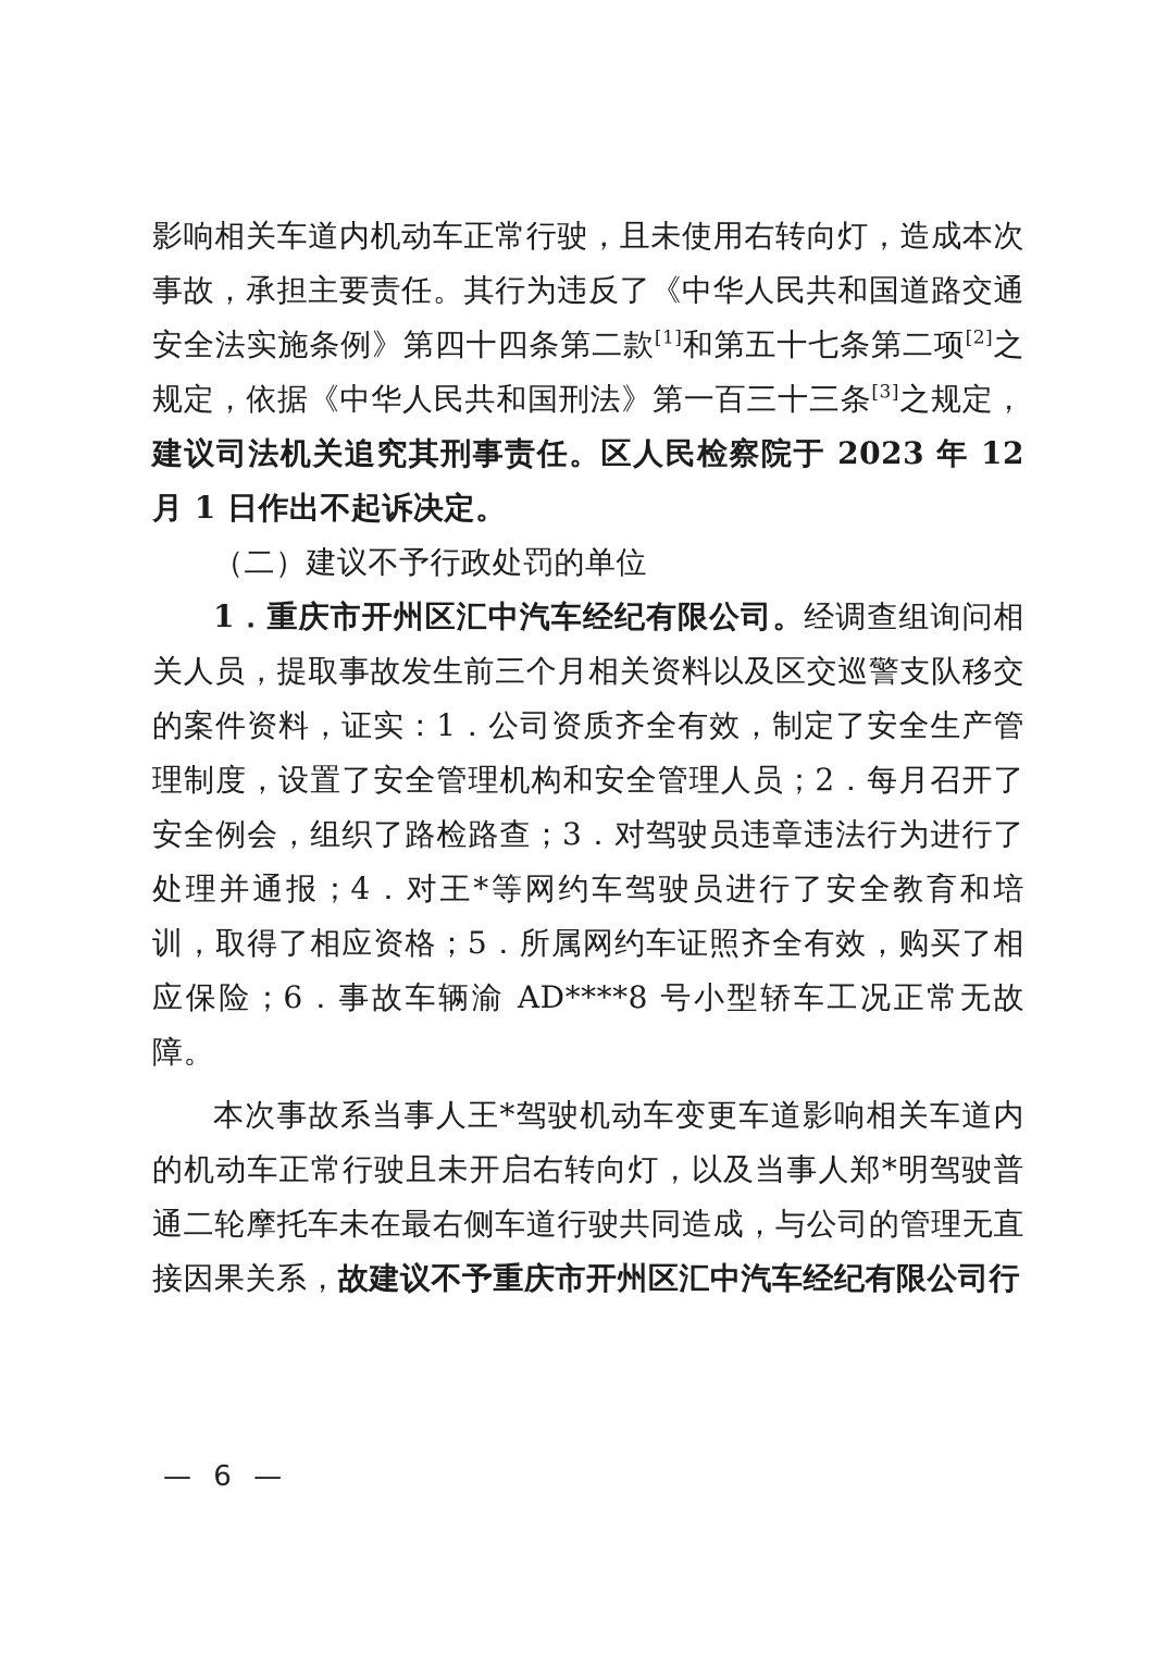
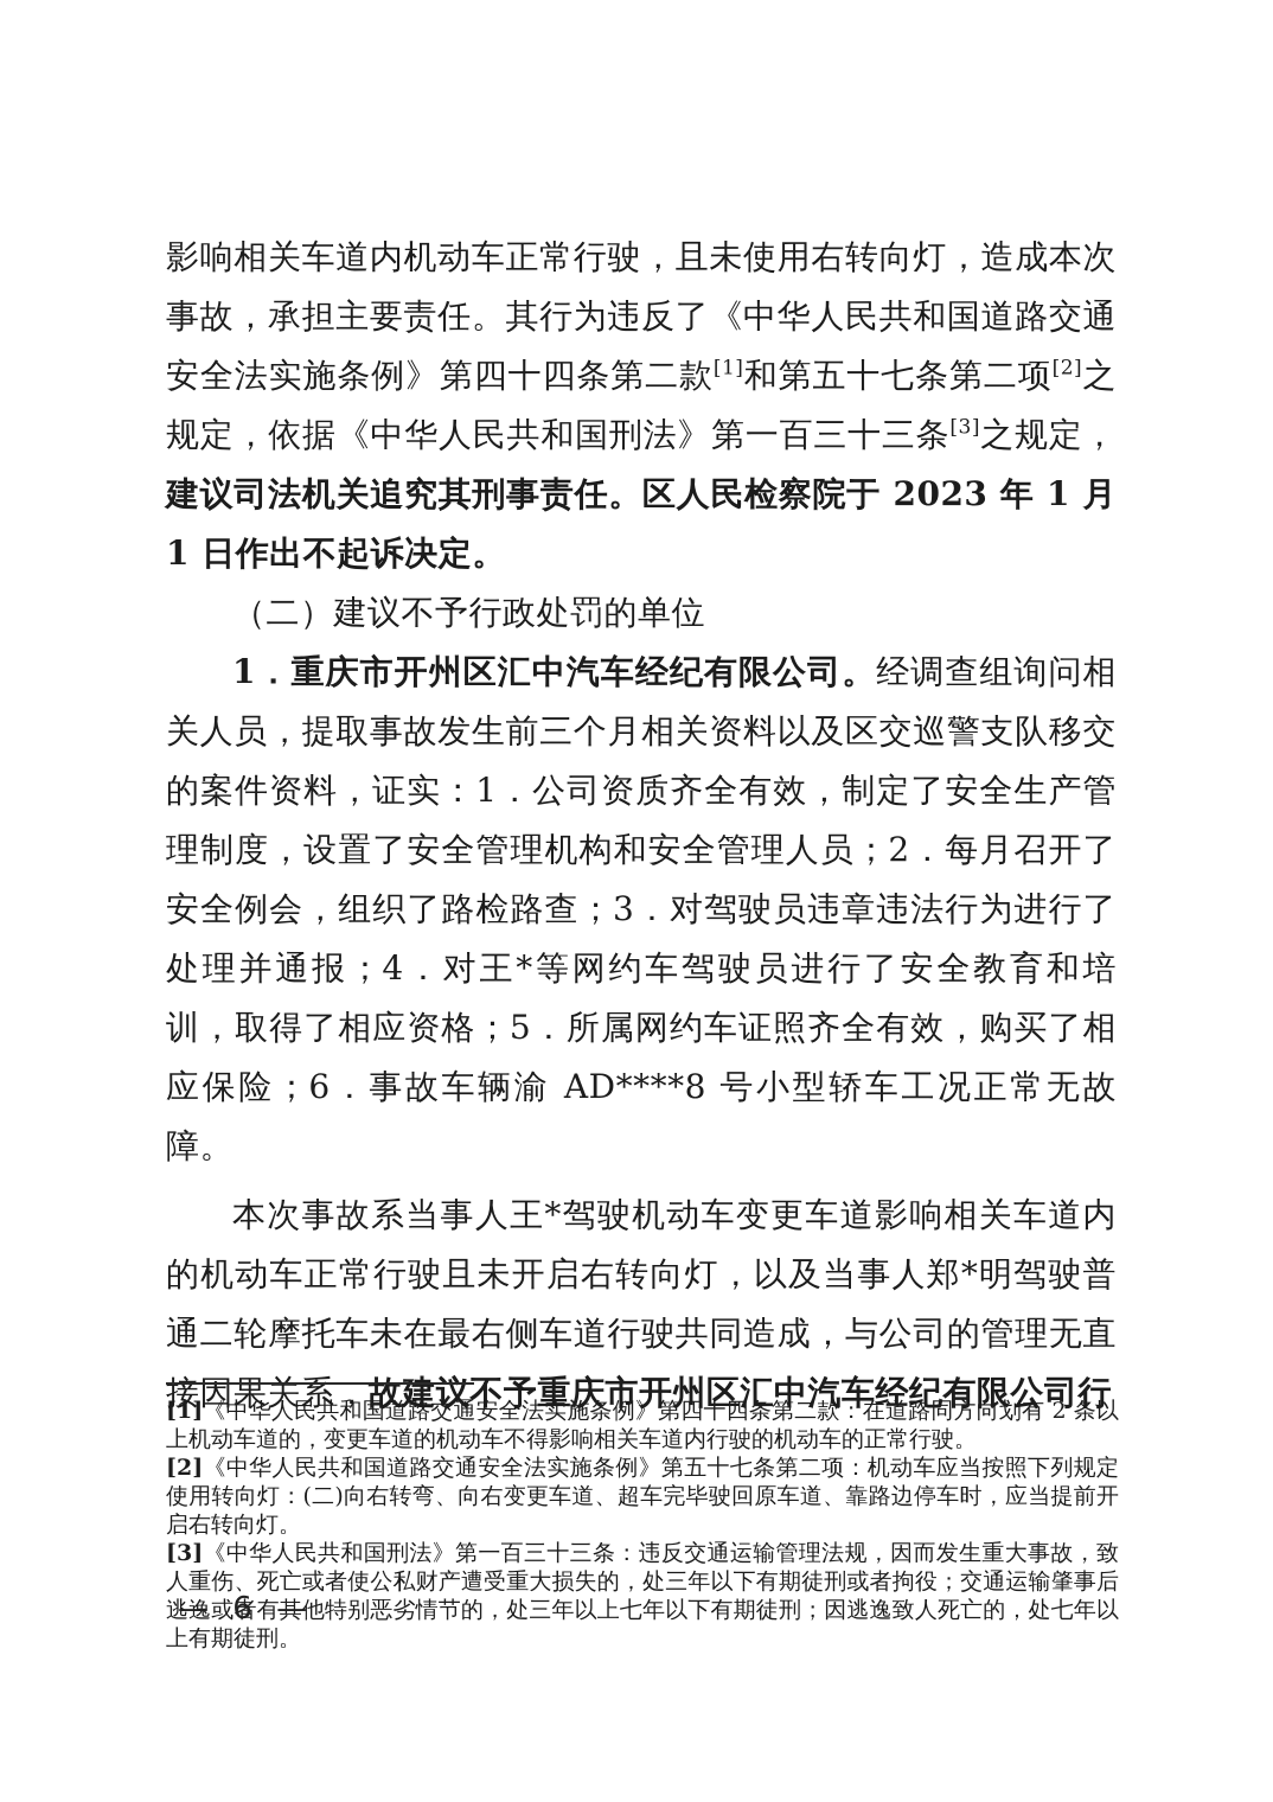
- 影响相关车道内机动车正常行驶，且未使用右转向灯，造成本次事故，承担主要责任。其行为违反了《中华人民共和国道路交通安全法实施条例》第四十四条第二款[1]和第五十七条第二项[2]之规定，依据《中华人民共和国刑法》第一百三十三条[3]之规定，建议司法机关追究其刑事责任。区人民检察院于 2023 年 12 月 1 日作出不起诉决定。
+ 影响相关车道内机动车正常行驶，且未使用右转向灯，造成本次事故，承担主要责任。其行为违反了《中华人民共和国道路交通安全法实施条例》第四十四条第二款[1]和第五十七条第二项[2]之规定，依据《中华人民共和国刑法》第一百三十三条[3]之规定，建议司法机关追究其刑事责任。区人民检察院于 2023 年 1 月 1 日作出不起诉决定。
  （二）建议不予行政处罚的单位
  1．重庆市开州区汇中汽车经纪有限公司。经调查组询问相关人员，提取事故发生前三个月相关资料以及区交巡警支队移交的案件资料，证实：1．公司资质齐全有效，制定了安全生产管理制度，设置了安全管理机构和安全管理人员；2．每月召开了安全例会，组织了路检路查；3．对驾驶员违章违法行为进行了处理并通报；4．对王*等网约车驾驶员进行了安全教育和培训，取得了相应资格；5．所属网约车证照齐全有效，购买了相应保险；6．事故车辆渝 AD****8 号小型轿车工况正常无故障。
  本次事故系当事人王*驾驶机动车变更车道影响相关车道内的机动车正常行驶且未开启右转向灯，以及当事人郑*明驾驶普通二轮摩托车未在最右侧车道行驶共同造成，与公司的管理无直接因果关系，故建议不予重庆市开州区汇中汽车经纪有限公司行
+ [1]《中华人民共和国道路交通安全法实施条例》第四十四条第二款：在道路同方向划有 2 条以上机动车道的，变更车道的机动车不得影响相关车道内行驶的机动车的正常行驶。
+ [2]《中华人民共和国道路交通安全法实施条例》第五十七条第二项：机动车应当按照下列规定使用转向灯：(二)向右转弯、向右变更车道、超车完毕驶回原车道、靠路边停车时，应当提前开启右转向灯。
+ [3]《中华人民共和国刑法》第一百三十三条：违反交通运输管理法规，因而发生重大事故，致人重伤、死亡或者使公私财产遭受重大损失的，处三年以下有期徒刑或者拘役；交通运输肇事后逃逸或者有其他特别恶劣情节的，处三年以上七年以下有期徒刑；因逃逸致人死亡的，处七年以上有期徒刑。
  — 6 —
